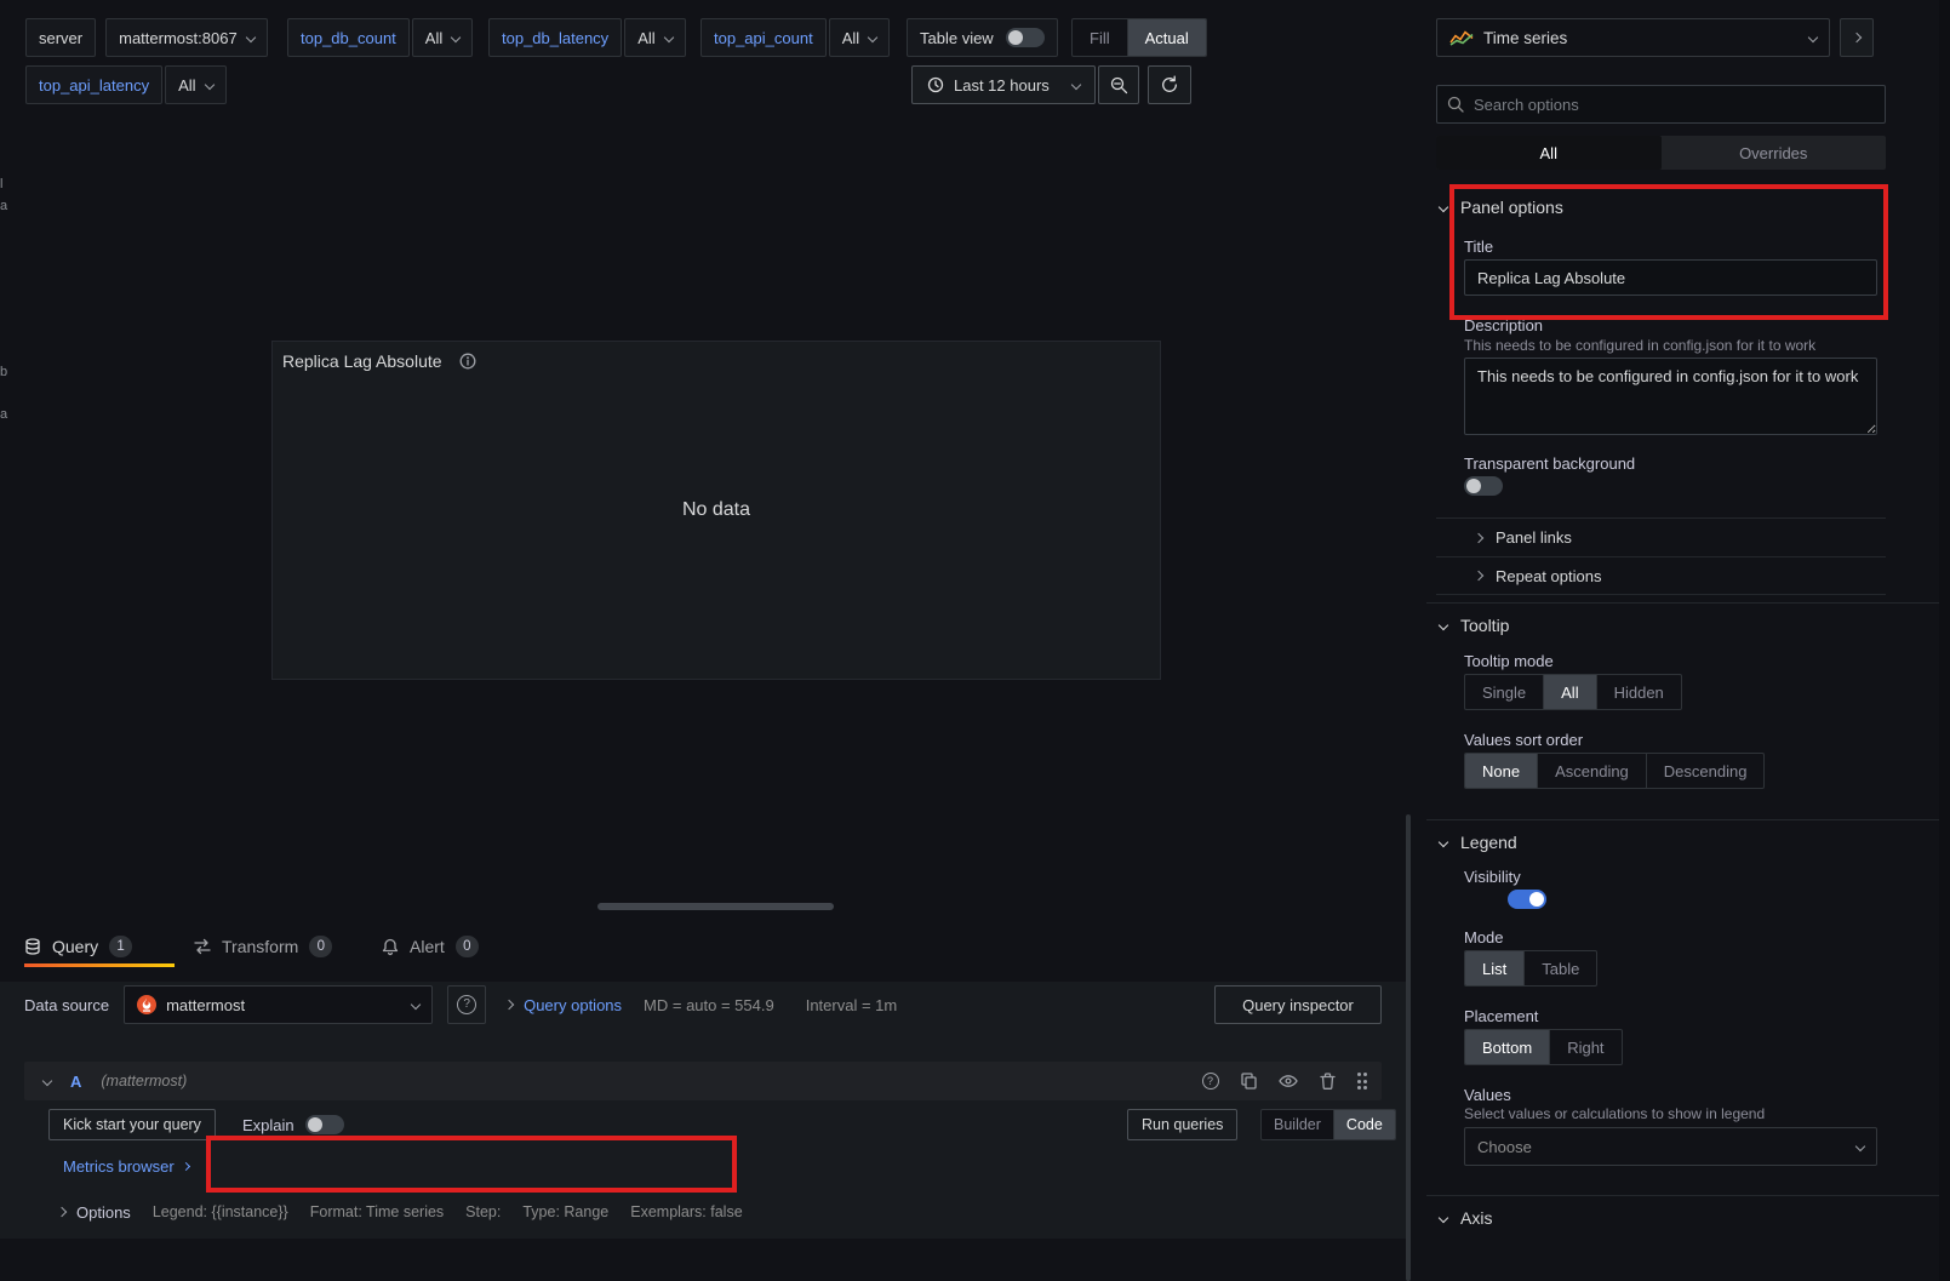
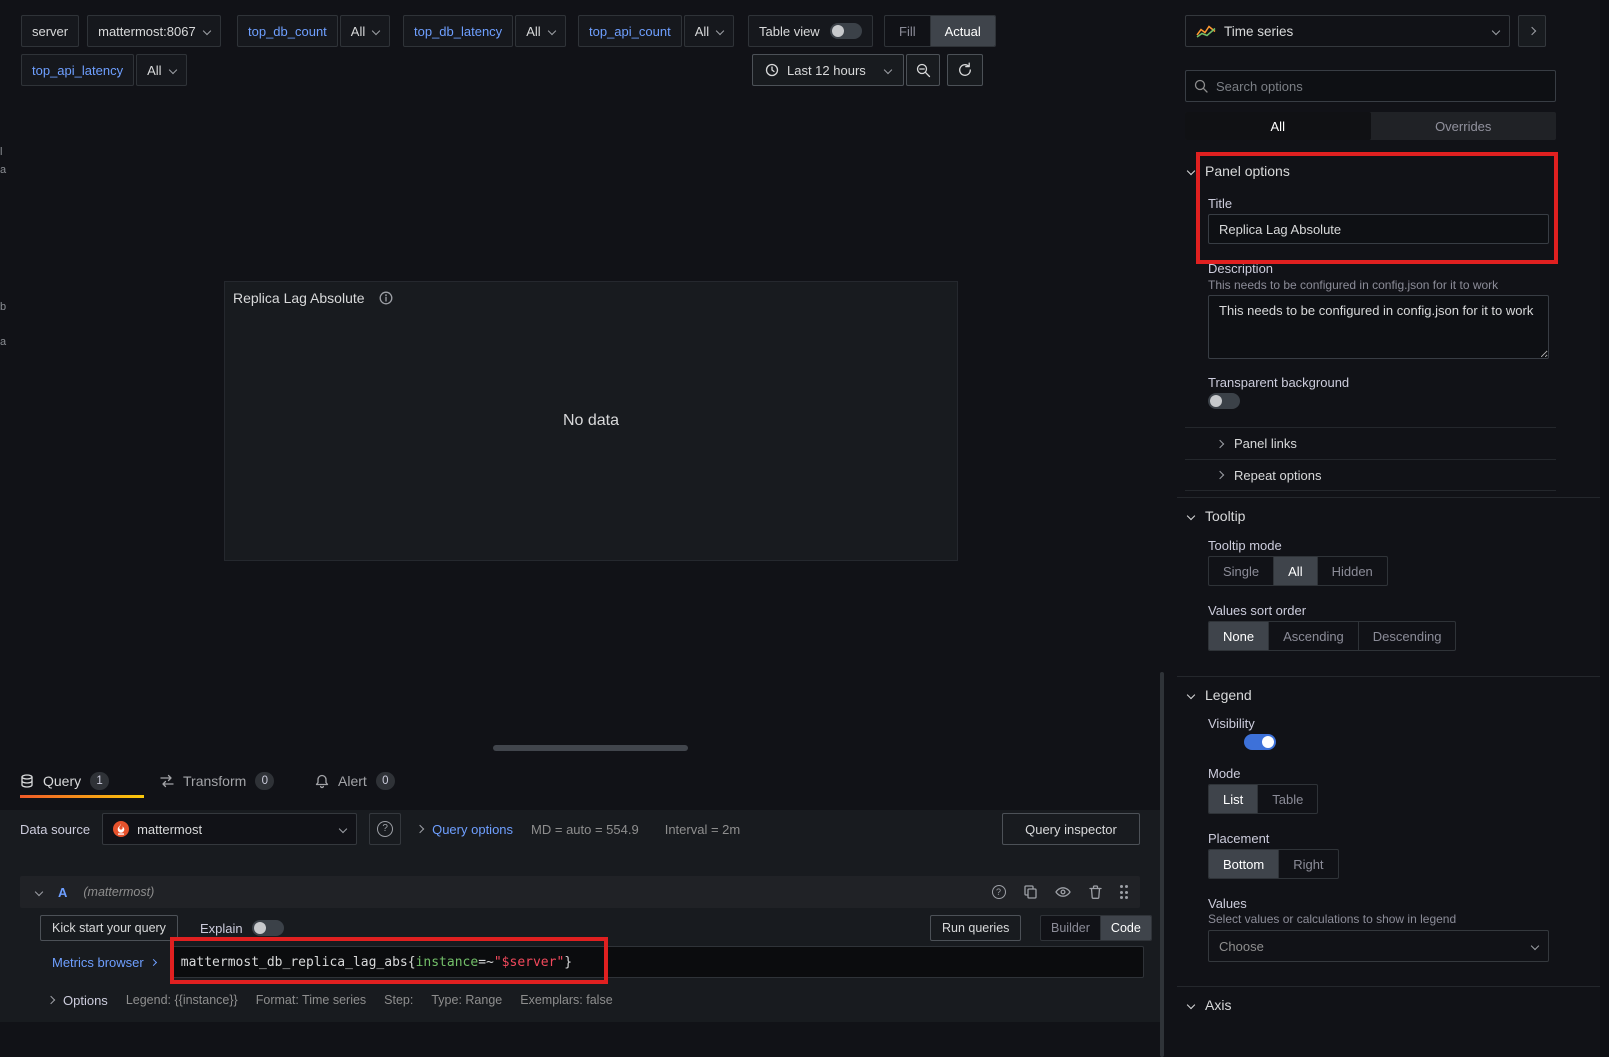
  l
  a
  b
  a
  server
  mattermost:8067
  top_db_count
  All
  top_db_latency
  All
  top_api_count
  All
  Table view
  Fill
  Actual
  top_api_latency
  All
  Last 12 hours
  Replica Lag Absolute
  No data
  Query
  1
  Transform
  0
  Alert
  0
  Data source
  mattermost
  ?
  Query options
  MD = auto = 554.9
- Interval = 1m
+ Interval = 2m
  Query inspector
  A
  (mattermost)
  ?
  Kick start your query
  Explain
  Run queries
  Builder
  Code
  Metrics browser
+ mattermost_db_replica_lag_abs
+ {
+ instance
+ =~
+ "$server"
+ }
  Options
  Legend: {{instance}}
  Format: Time series
  Step:
  Type: Range
  Exemplars: false
  Time series
  Search options
  All
  Overrides
  Panel options
  Title
  Replica Lag Absolute
  Description
  This needs to be configured in config.json for it to work
  This needs to be configured in config.json for it to work
  Transparent background
  Panel links
  Repeat options
  Tooltip
  Tooltip mode
  Single
  All
  Hidden
  Values sort order
  None
  Ascending
  Descending
  Legend
  Visibility
  Mode
  List
  Table
  Placement
  Bottom
  Right
  Values
  Select values or calculations to show in legend
  Choose
  Axis
